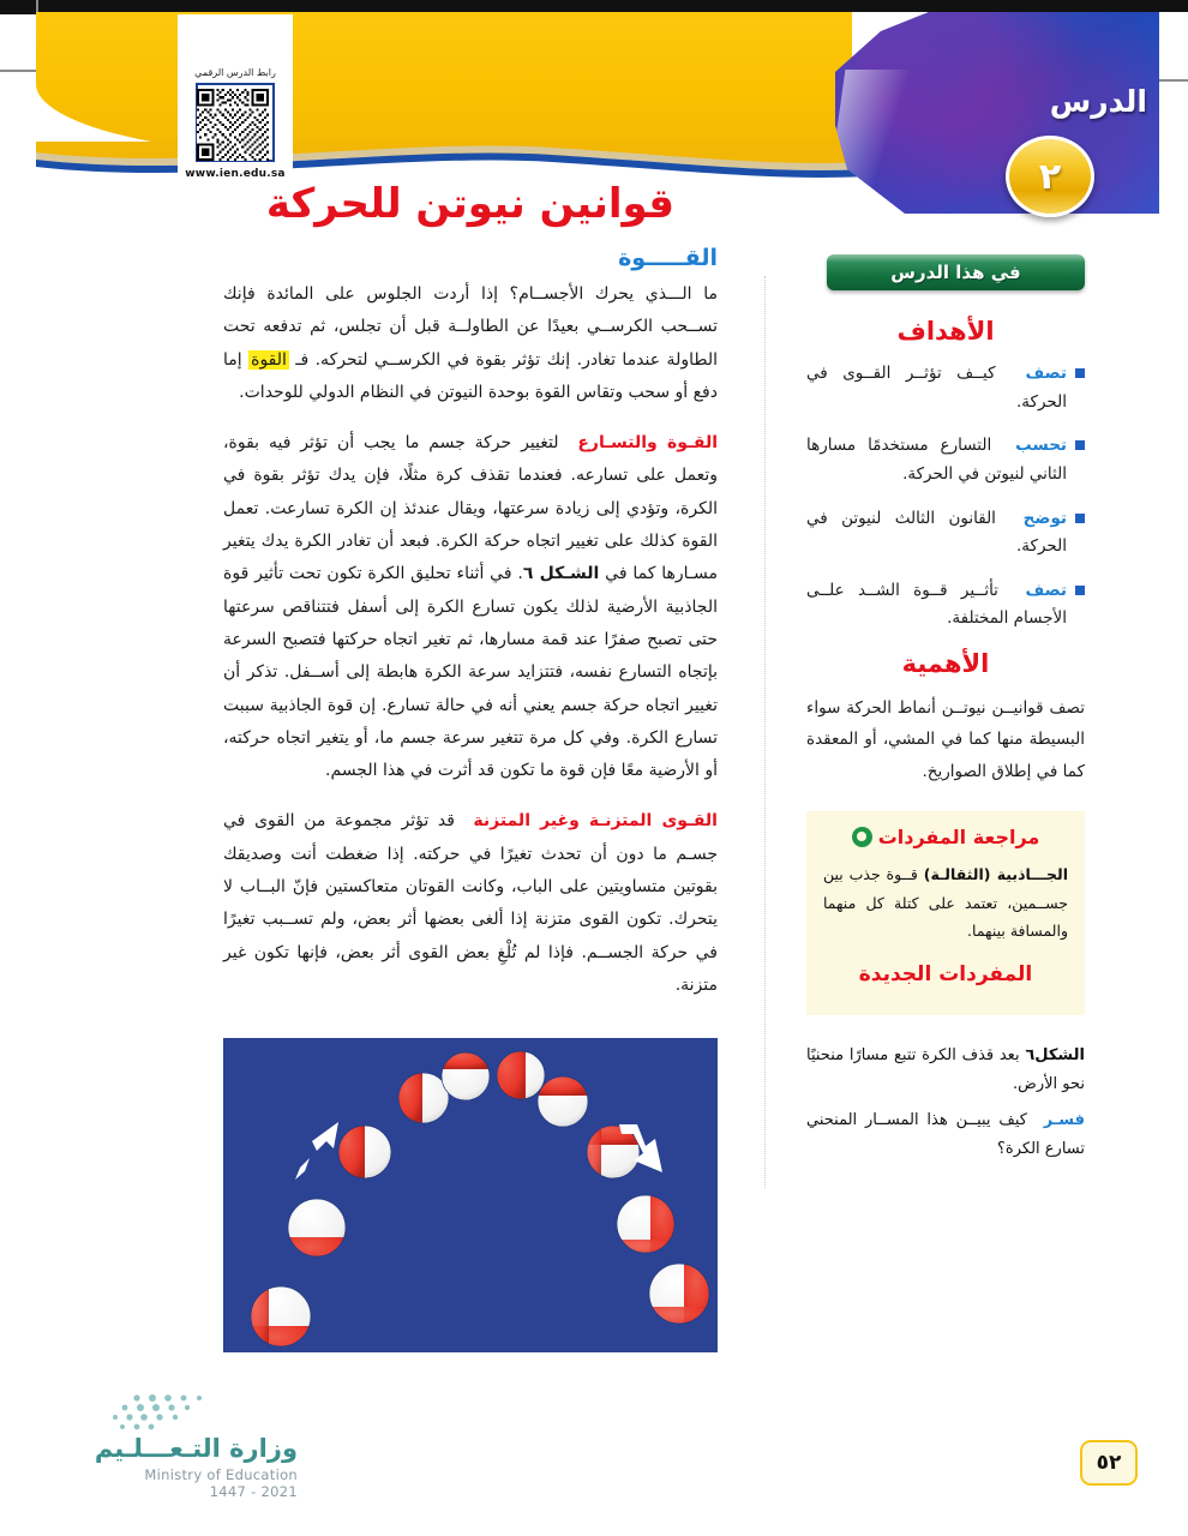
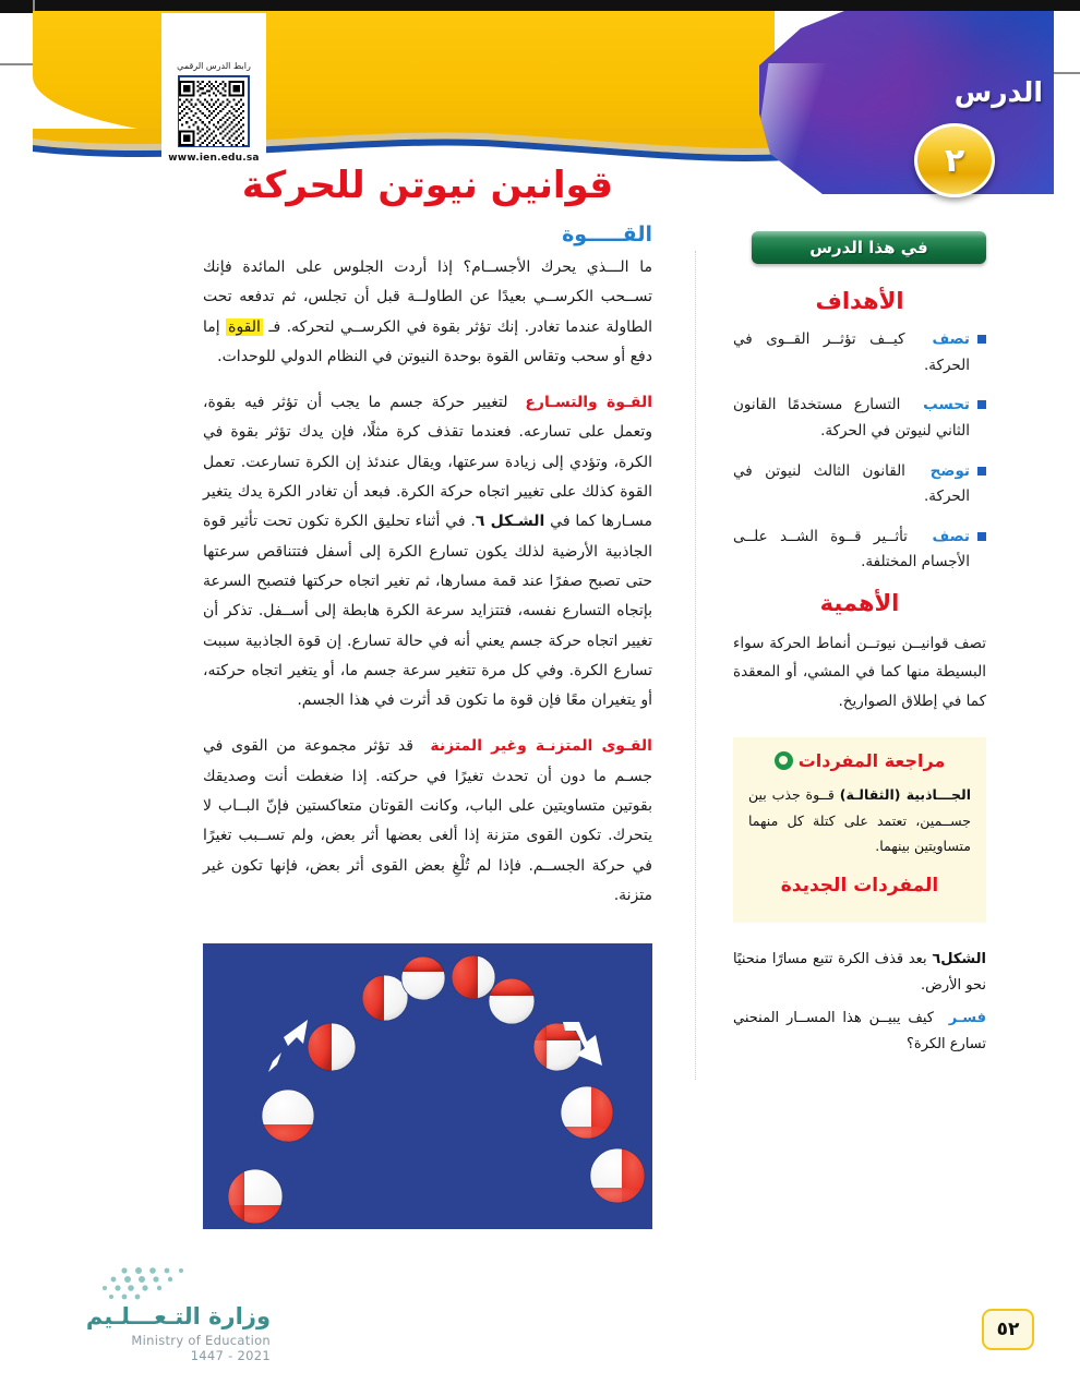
  الدرس
  ٢
  رابط الدرس الرقمي
  www.ien.edu.sa
  قوانين نيوتن للحركة
  القـــــوة
  ما الـــذي يحرك الأجســام؟ إذا أردت الجلوس على المائدة فإنك تســحب الكرســي بعيدًا عن الطاولــة قبل أن تجلس، ثم تدفعه تحت الطاولة عندما تغادر. إنك تؤثر بقوة في الكرســي لتحركه. فـ القوة إما دفع أو سحب وتقاس القوة بوحدة النيوتن في النظام الدولي للوحدات.
- القـوة والتسـارع لتغيير حركة جسم ما يجب أن تؤثر فيه بقوة، وتعمل على تسارعه. فعندما تقذف كرة مثلًا، فإن يدك تؤثر بقوة في الكرة، وتؤدي إلى زيادة سرعتها، ويقال عندئذ إن الكرة تسارعت. تعمل القوة كذلك على تغيير اتجاه حركة الكرة. فبعد أن تغادر الكرة يدك يتغير مسـارها كما في الشـكل ٦. في أثناء تحليق الكرة تكون تحت تأثير قوة الجاذبية الأرضية لذلك يكون تسارع الكرة إلى أسفل فتتناقص سرعتها حتى تصبح صفرًا عند قمة مسارها، ثم تغير اتجاه حركتها فتصبح السرعة بإتجاه التسارع نفسه، فتتزايد سرعة الكرة هابطة إلى أســفل. تذكر أن تغيير اتجاه حركة جسم يعني أنه في حالة تسارع. إن قوة الجاذبية سببت تسارع الكرة. وفي كل مرة تتغير سرعة جسم ما، أو يتغير اتجاه حركته، أو الأرضية معًا فإن قوة ما تكون قد أثرت في هذا الجسم.
+ القـوة والتسـارع لتغيير حركة جسم ما يجب أن تؤثر فيه بقوة، وتعمل على تسارعه. فعندما تقذف كرة مثلًا، فإن يدك تؤثر بقوة في الكرة، وتؤدي إلى زيادة سرعتها، ويقال عندئذ إن الكرة تسارعت. تعمل القوة كذلك على تغيير اتجاه حركة الكرة. فبعد أن تغادر الكرة يدك يتغير مسـارها كما في الشـكل ٦. في أثناء تحليق الكرة تكون تحت تأثير قوة الجاذبية الأرضية لذلك يكون تسارع الكرة إلى أسفل فتتناقص سرعتها حتى تصبح صفرًا عند قمة مسارها، ثم تغير اتجاه حركتها فتصبح السرعة بإتجاه التسارع نفسه، فتتزايد سرعة الكرة هابطة إلى أســفل. تذكر أن تغيير اتجاه حركة جسم يعني أنه في حالة تسارع. إن قوة الجاذبية سببت تسارع الكرة. وفي كل مرة تتغير سرعة جسم ما، أو يتغير اتجاه حركته، أو يتغيران معًا فإن قوة ما تكون قد أثرت في هذا الجسم.
  القـوى المتزنـة وغير المتزنة قد تؤثر مجموعة من القوى في جسـم ما دون أن تحدث تغيرًا في حركته. إذا ضغطت أنت وصديقك بقوتين متساويتين على الباب، وكانت القوتان متعاكستين فإنّ البــاب لا يتحرك. تكون القوى متزنة إذا ألغى بعضها أثر بعض، ولم تســبب تغيرًا في حركة الجســم. فإذا لم تُلْغِ بعض القوى أثر بعض، فإنها تكون غير متزنة.
  في هذا الدرس
  الأهداف
  تصف كيــف تؤثــر القــوى في الحركة.
- تحسب التسارع مستخدمًا مسارها الثاني لنيوتن في الحركة.
+ تحسب التسارع مستخدمًا القانون الثاني لنيوتن في الحركة.
  توضح القانون الثالث لنيوتن في الحركة.
  تصف تأثــير قــوة الشــد علــى الأجسام المختلفة.
  الأهمية
  تصف قوانيــن نيوتــن أنماط الحركة سواء البسيطة منها كما في المشي، أو المعقدة كما في إطلاق الصواريخ.
  مراجعة المفردات
- الجـــاذبية (الثقالـة) قــوة جذب بين جســمين، تعتمد على كتلة كل منهما والمسافة بينهما.
+ الجـــاذبية (الثقالـة) قــوة جذب بين جســمين، تعتمد على كتلة كل منهما متساويتين بينهما.
  المفردات الجديدة
  الشكل٦ بعد قذف الكرة تتبع مسارًا منحنيًا نحو الأرض.
  فسـر كيف يبيــن هذا المســار المنحني تسارع الكرة؟
  وزارة التـعـــلـيم
  Ministry of Education
  2021 - 1447
  ٥٢
